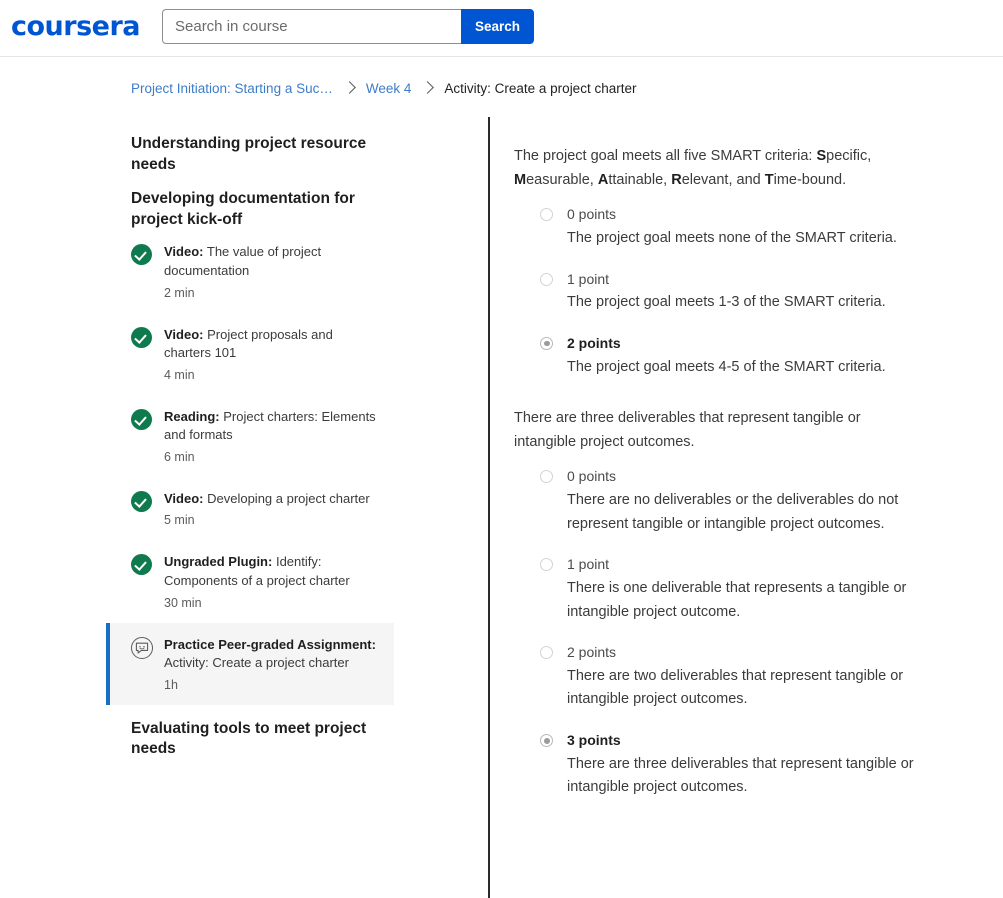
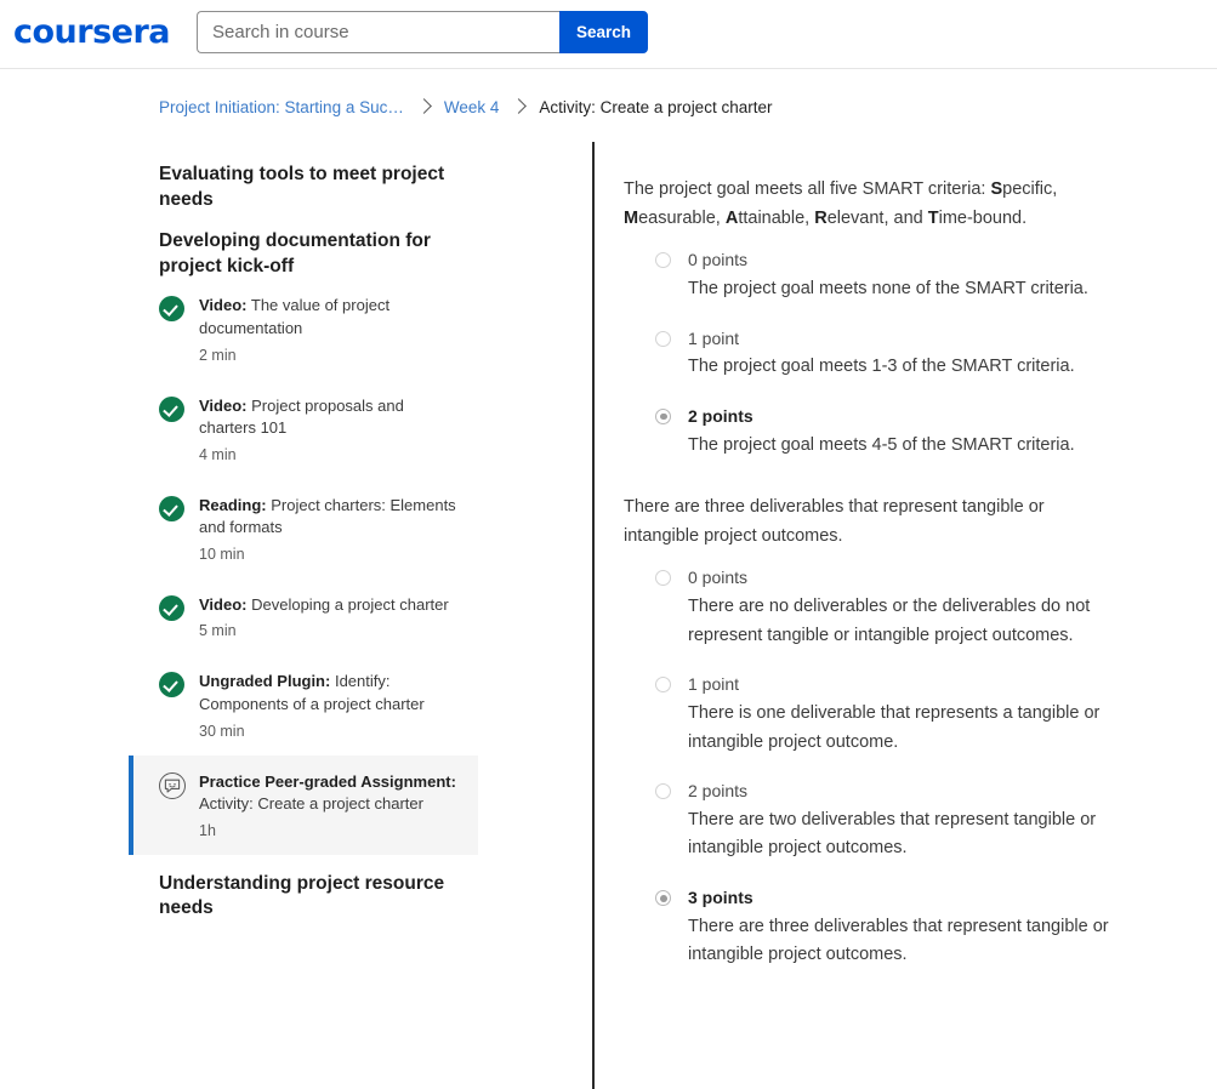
  coursera
  Search in course
  Search
  Project Initiation: Starting a Suc…
  Week 4
  Activity: Create a project charter
- Understanding project resource needs
+ Evaluating tools to meet project needs
  Developing documentation for project kick-off
  Video: The value of project documentation
  2 min
  Video: Project proposals and charters 101
  4 min
  Reading: Project charters: Elements and formats
- 6 min
+ 10 min
  Video: Developing a project charter
  5 min
  Ungraded Plugin: Identify: Components of a project charter
  30 min
  Practice Peer-graded Assignment: Activity: Create a project charter
  1h
- Evaluating tools to meet project needs
+ Understanding project resource needs
  The project goal meets all five SMART criteria: Specific, Measurable, Attainable, Relevant, and Time-bound.
  0 points
  The project goal meets none of the SMART criteria.
  1 point
  The project goal meets 1-3 of the SMART criteria.
  2 points
  The project goal meets 4-5 of the SMART criteria.
  There are three deliverables that represent tangible or intangible project outcomes.
  0 points
  There are no deliverables or the deliverables do not represent tangible or intangible project outcomes.
  1 point
  There is one deliverable that represents a tangible or intangible project outcome.
  2 points
  There are two deliverables that represent tangible or intangible project outcomes.
  3 points
  There are three deliverables that represent tangible or intangible project outcomes.
